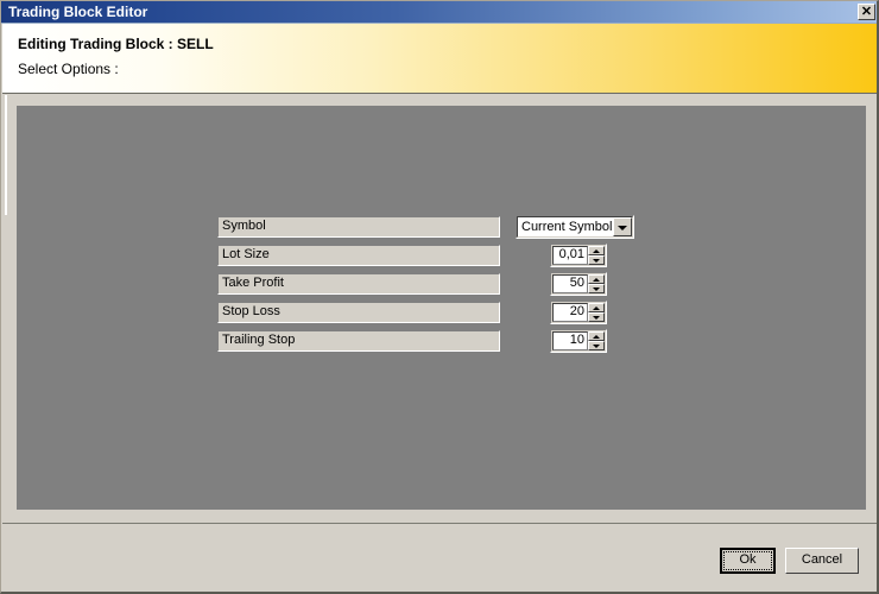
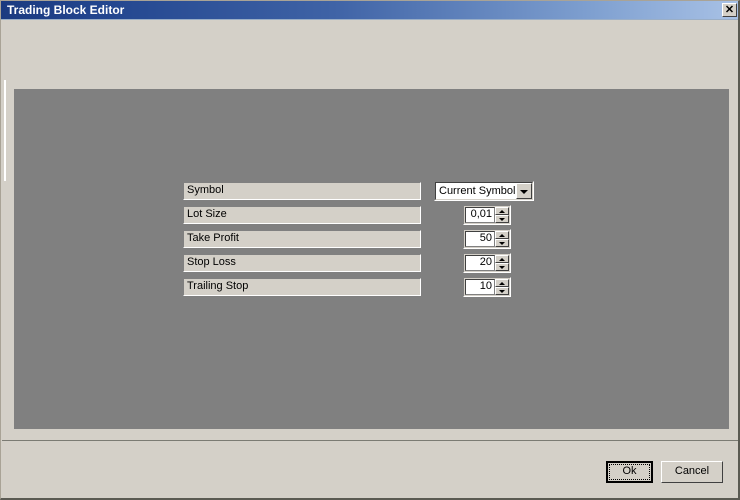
  Trading Block Editor
  ✕
- Editing Trading Block : SELL
- Select Options :
  Symbol
  Current Symbol
  Lot Size
  0,01
  Take Profit
  50
  Stop Loss
  20
  Trailing Stop
  10
  Ok
  Cancel
